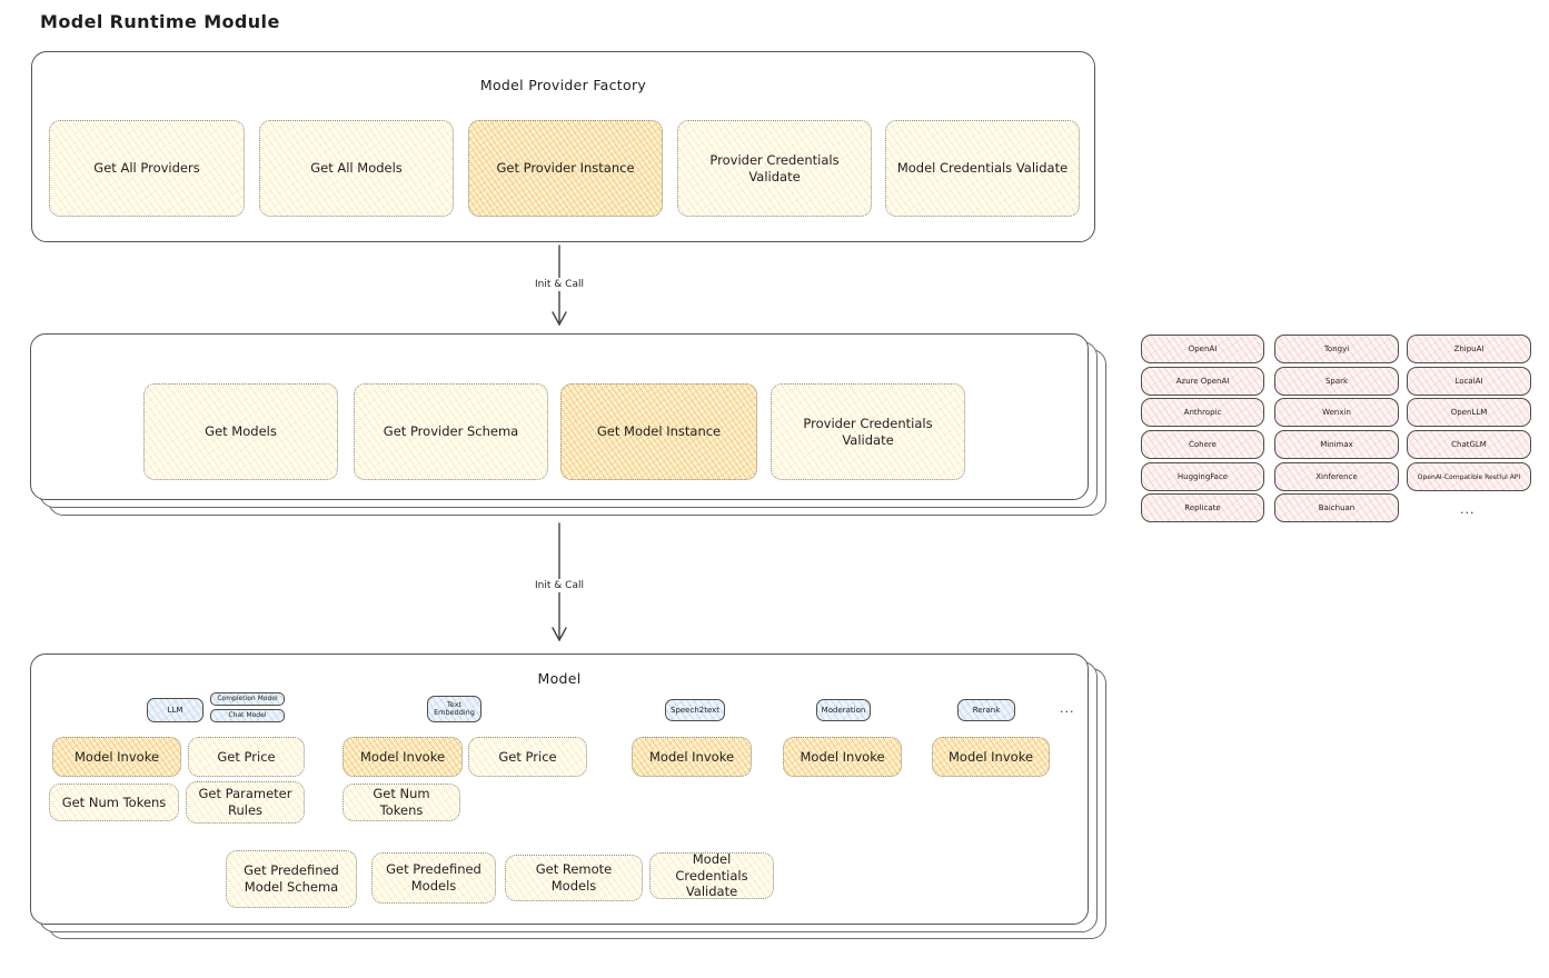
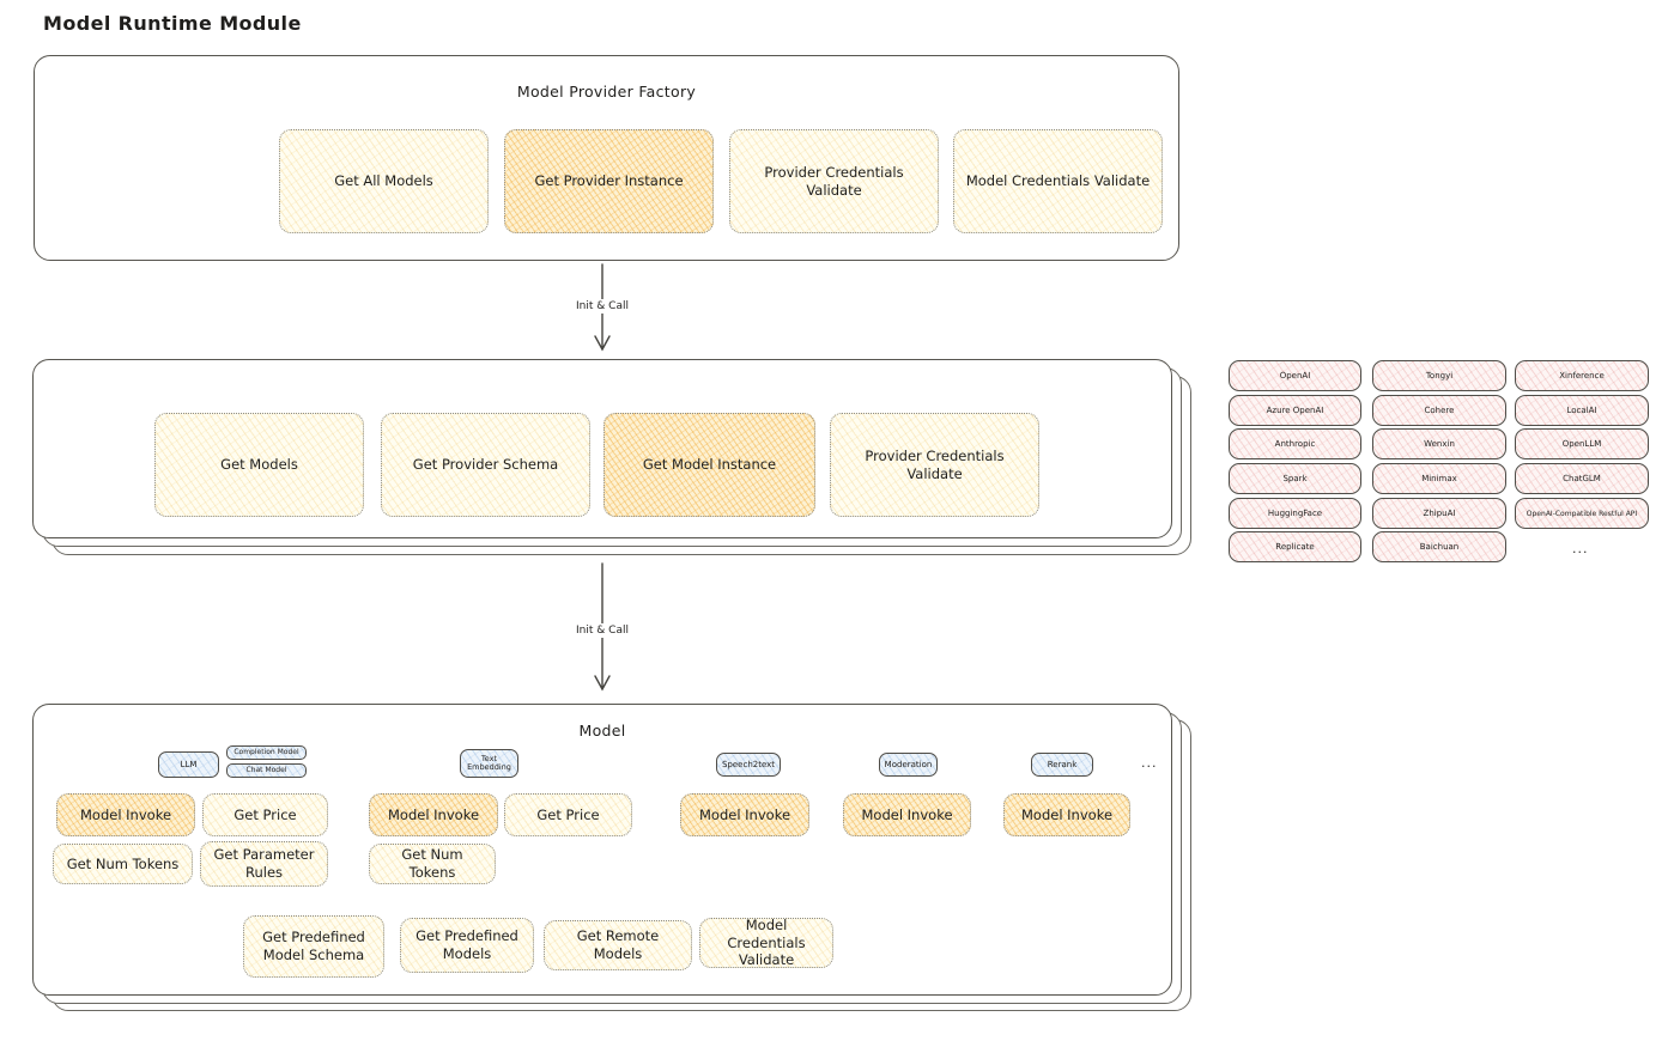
  Model Runtime Module
  Model Provider Factory
- Get All Providers
  Get All Models
  Get Provider Instance
  Provider Credentials Validate
  Model Credentials Validate
  Init & Call
  Get Models
  Get Provider Schema
  Get Model Instance
  Provider Credentials Validate
  OpenAI
  Tongyi
- ZhipuAI
+ Xinference
  Azure OpenAI
- Spark
+ Cohere
  LocalAI
  Anthropic
  Wenxin
  OpenLLM
- Cohere
+ Spark
  Minimax
  ChatGLM
  HuggingFace
- Xinference
+ ZhipuAI
  Replicate
  Baichuan
  ...
  Init & Call
  Model
  LLM
  Text Embedding
  Speech2text
  Moderation
  Rerank
  ...
  Model Invoke
  Get Price
  Model Invoke
  Get Price
  Model Invoke
  Model Invoke
  Model Invoke
  Get Num Tokens
  Get Parameter Rules
  Get Num Tokens
  Get Predefined Model Schema
  Get Predefined Models
  Get Remote Models
  Model Credentials Validate
